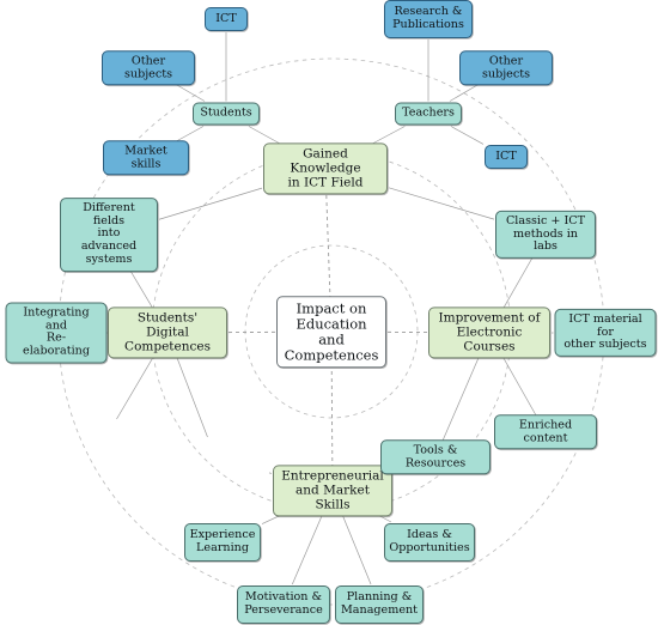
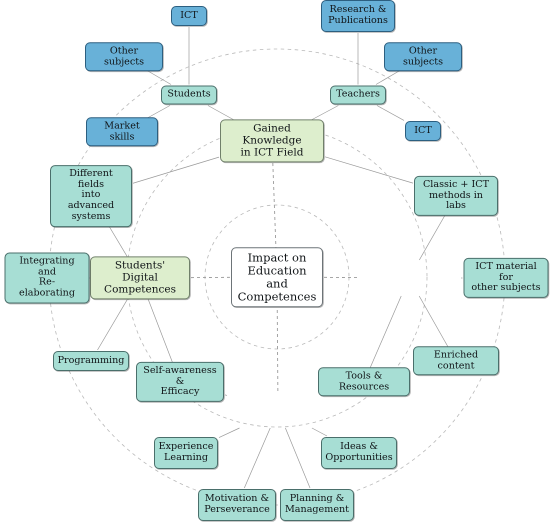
  Impact on
  Education and
  Competences
  Gained Knowledge
  in ICT Field
  Students' Digital
  Competences
- Improvement of
- Electronic Courses
- Entrepreneurial
- and Market Skills
  Students
  Teachers
  Different fields
  into advanced
  systems
  Integrating and
  Re-elaborating
+ Programming
+ Self-awareness &
+ Efficacy
  Experience
  Learning
  Motivation &
  Perseverance
  Planning &
  Management
  Ideas &
  Opportunities
  Tools & Resources
  Enriched content
  ICT material for
  other subjects
  Classic + ICT
  methods in labs
  ICT
  Other subjects
  Market skills
  Research &
  Publications
  Other subjects
  ICT
